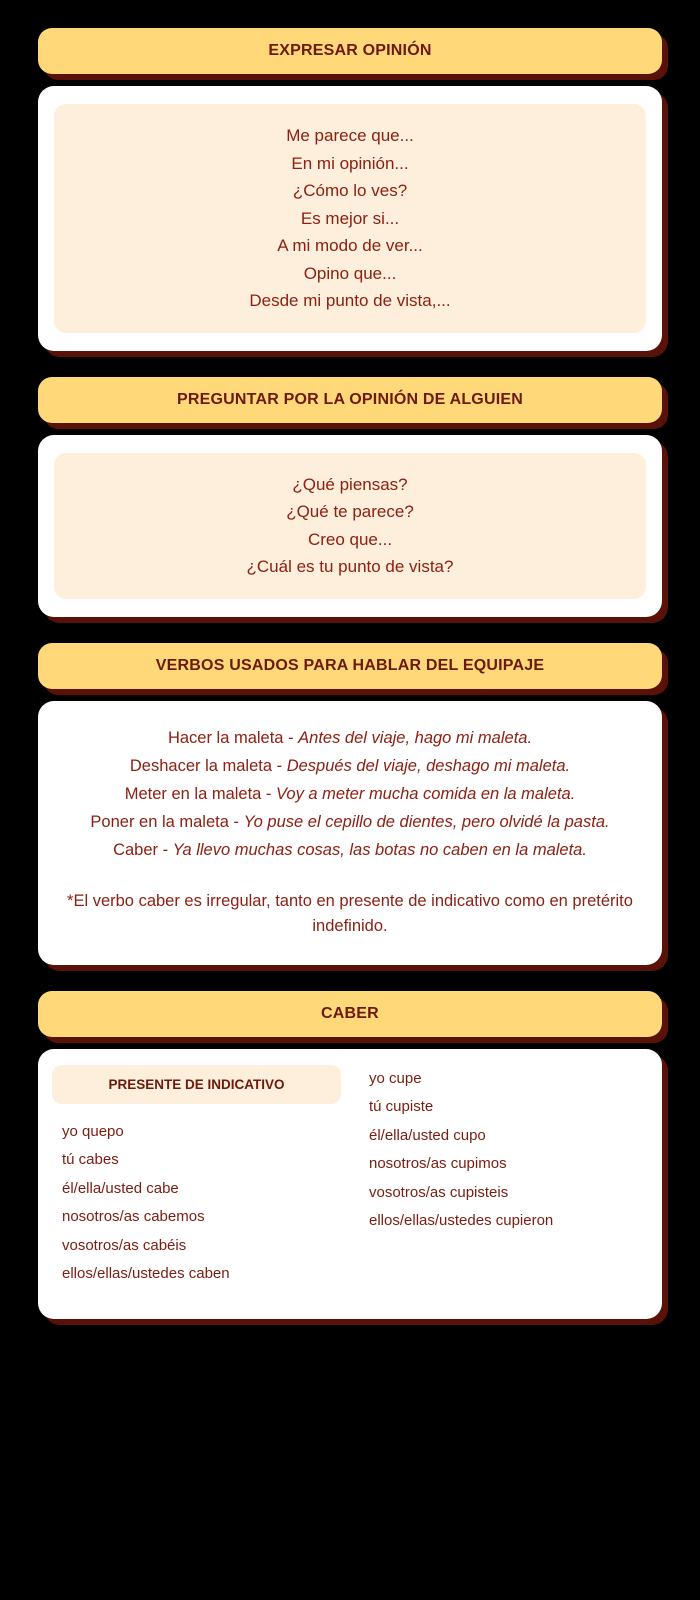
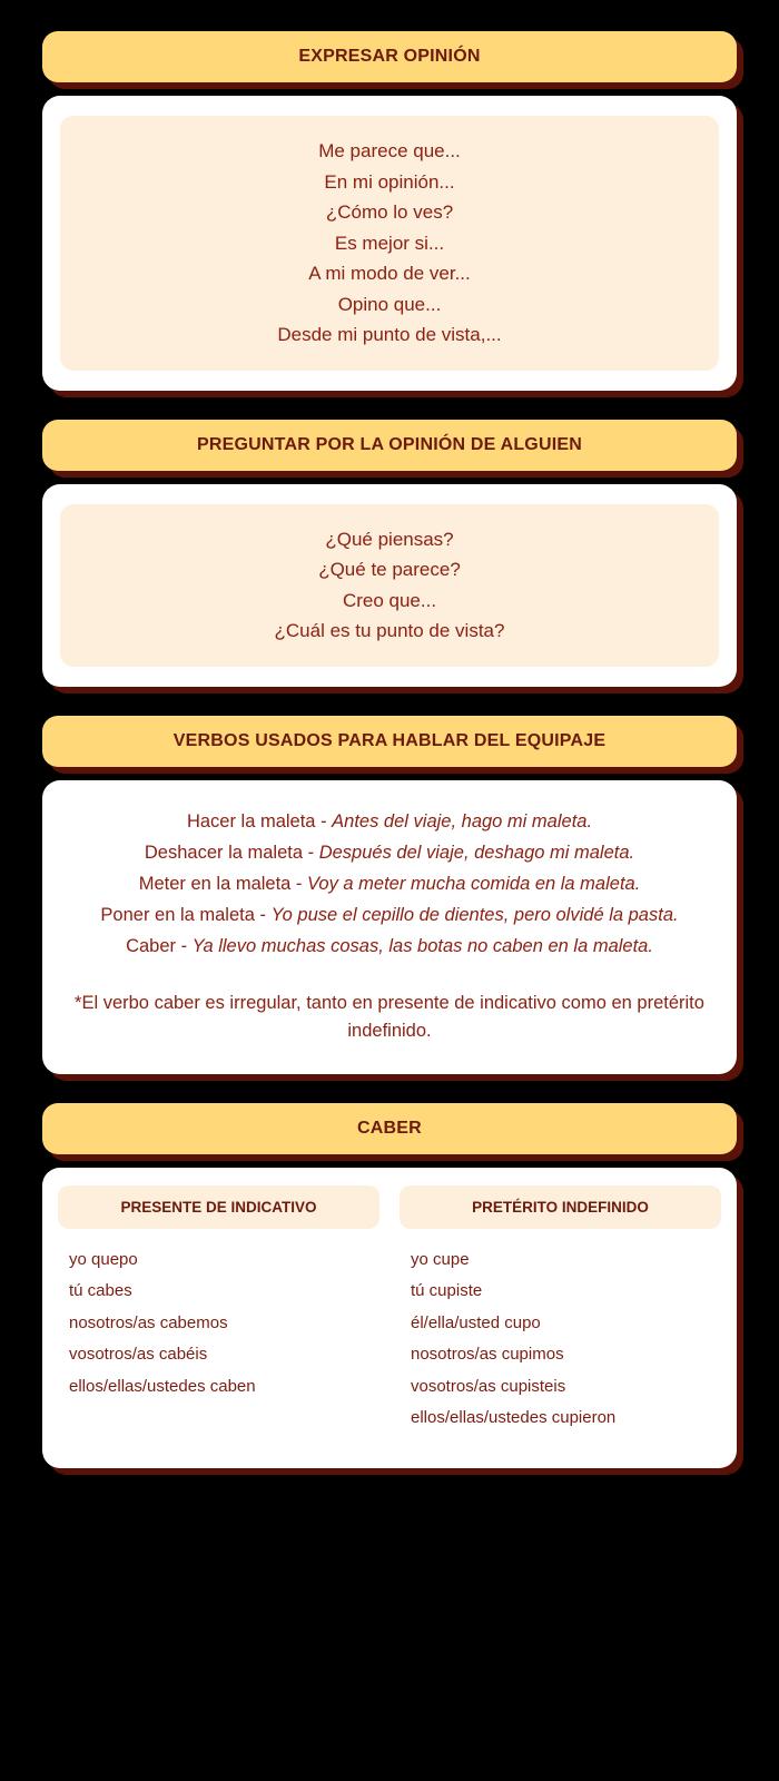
  EXPRESAR OPINIÓN
  Me parece que...
  En mi opinión...
  ¿Cómo lo ves?
  Es mejor si...
  A mi modo de ver...
  Opino que...
  Desde mi punto de vista,...
  PREGUNTAR POR LA OPINIÓN DE ALGUIEN
  ¿Qué piensas?
  ¿Qué te parece?
  Creo que...
  ¿Cuál es tu punto de vista?
  VERBOS USADOS PARA HABLAR DEL EQUIPAJE
  Hacer la maleta - Antes del viaje, hago mi maleta.
  Deshacer la maleta - Después del viaje, deshago mi maleta.
  Meter en la maleta - Voy a meter mucha comida en la maleta.
  Poner en la maleta - Yo puse el cepillo de dientes, pero olvidé la pasta.
  Caber - Ya llevo muchas cosas, las botas no caben en la maleta.
  *El verbo caber es irregular, tanto en presente de indicativo como en pretérito indefinido.
  CABER
  PRESENTE DE INDICATIVO
  yo quepo
  tú cabes
- él/ella/usted cabe
  nosotros/as cabemos
  vosotros/as cabéis
  ellos/ellas/ustedes caben
+ PRETÉRITO INDEFINIDO
  yo cupe
  tú cupiste
  él/ella/usted cupo
  nosotros/as cupimos
  vosotros/as cupisteis
  ellos/ellas/ustedes cupieron
